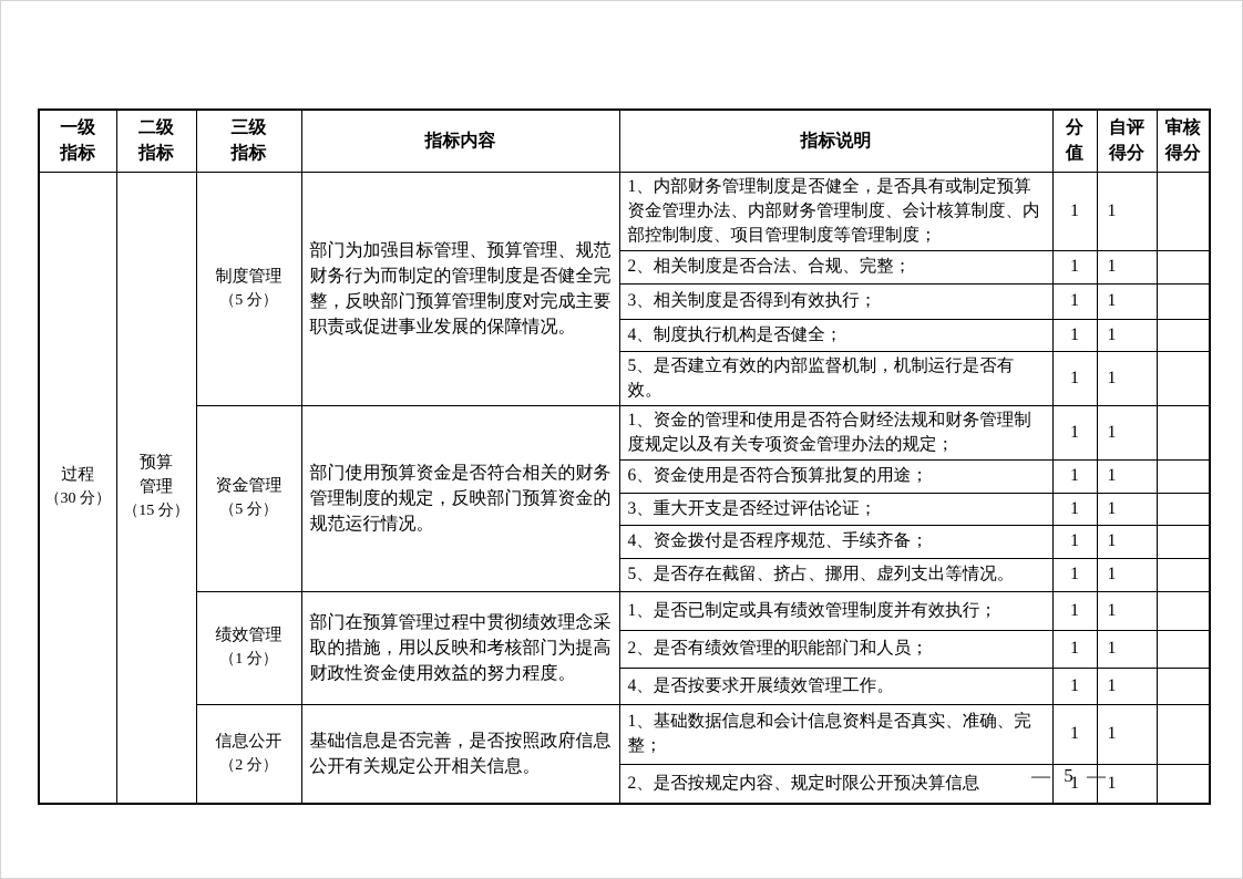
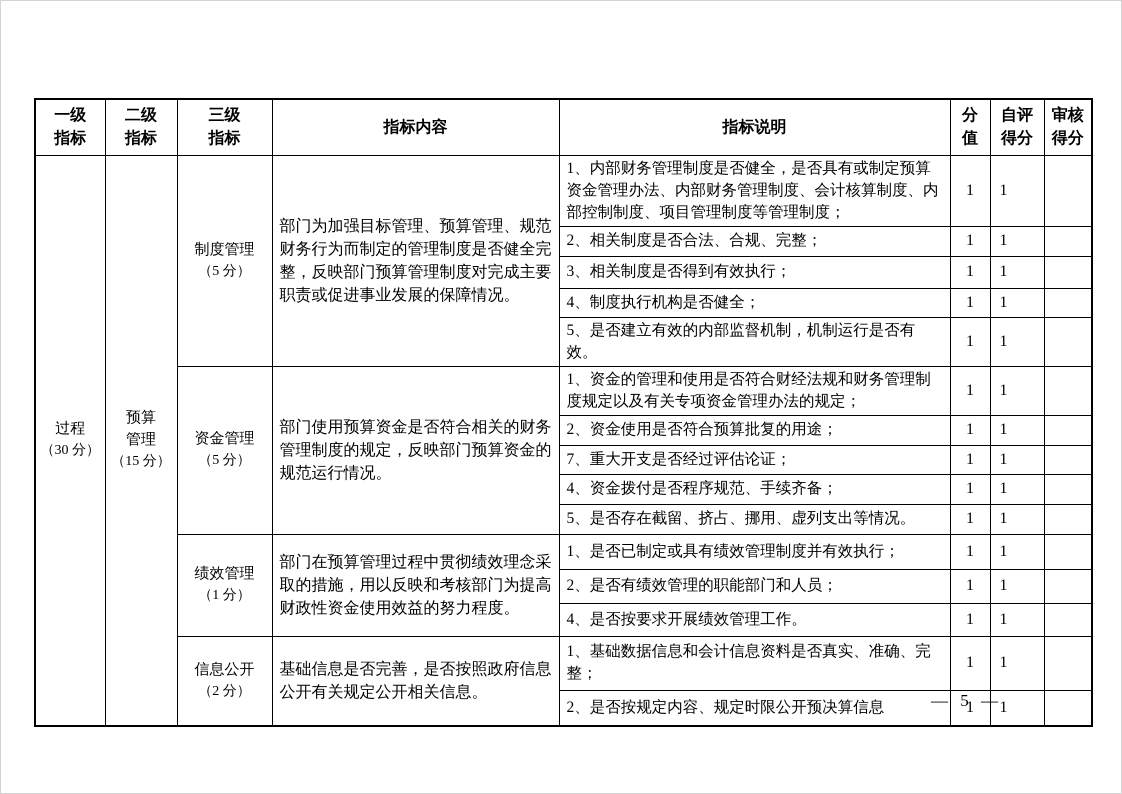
  一级 指标	二级 指标	三级 指标	指标内容	指标说明	分 值	自评 得分	审核 得分
  过程 （30 分）	预算 管理 （15 分）	制度管理 （5 分）	部门为加强目标管理、预算管理、规范财务行为而制定的管理制度是否健全完整，反映部门预算管理制度对完成主要职责或促进事业发展的保障情况。	1、内部财务管理制度是否健全，是否具有或制定预算资金管理办法、内部财务管理制度、会计核算制度、内部控制制度、项目管理制度等管理制度；	1	1
  2、相关制度是否合法、合规、完整；	1	1
  3、相关制度是否得到有效执行；	1	1
  4、制度执行机构是否健全；	1	1
  5、是否建立有效的内部监督机制，机制运行是否有效。	1	1
  资金管理 （5 分）	部门使用预算资金是否符合相关的财务管理制度的规定，反映部门预算资金的规范运行情况。	1、资金的管理和使用是否符合财经法规和财务管理制度规定以及有关专项资金管理办法的规定；	1	1
- 6、资金使用是否符合预算批复的用途；	1	1
+ 2、资金使用是否符合预算批复的用途；	1	1
- 3、重大开支是否经过评估论证；	1	1
+ 7、重大开支是否经过评估论证；	1	1
  4、资金拨付是否程序规范、手续齐备；	1	1
  5、是否存在截留、挤占、挪用、虚列支出等情况。	1	1
  绩效管理 （1 分）	部门在预算管理过程中贯彻绩效理念采取的措施，用以反映和考核部门为提高财政性资金使用效益的努力程度。	1、是否已制定或具有绩效管理制度并有效执行；	1	1
  2、是否有绩效管理的职能部门和人员；	1	1
  4、是否按要求开展绩效管理工作。	1	1
  信息公开 （2 分）	基础信息是否完善，是否按照政府信息公开有关规定公开相关信息。	1、基础数据信息和会计信息资料是否真实、准确、完整；	1	1
  2、是否按规定内容、规定时限公开预决算信息	1	1
  — 5 —
